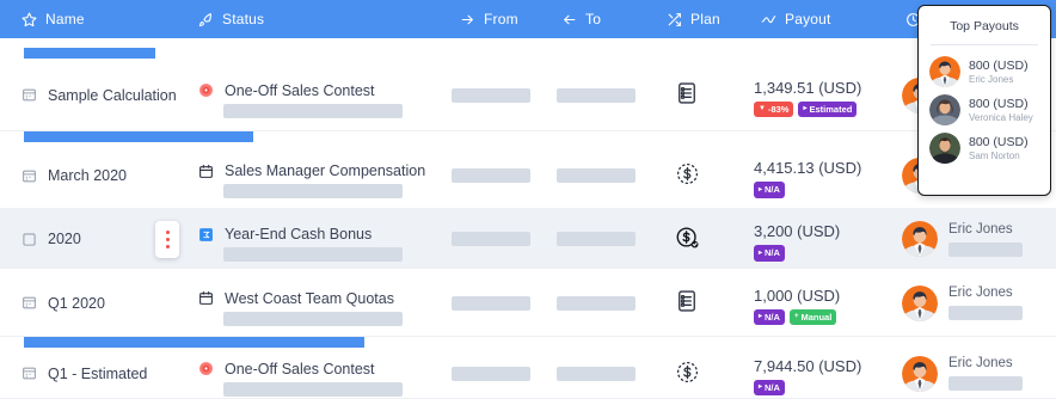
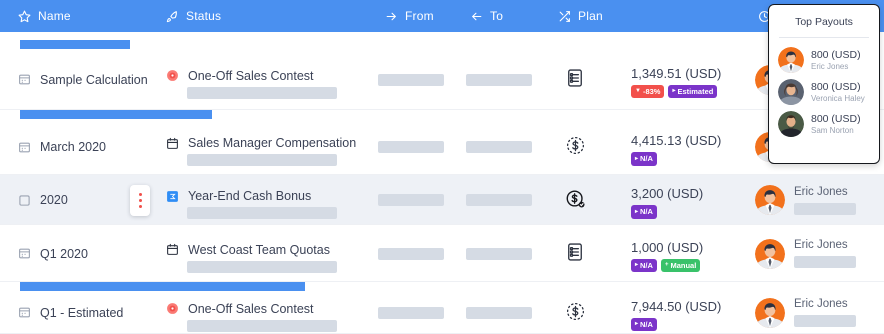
  Name
  Status
  From
  To
  Plan
- Payout
  Sample Calculation
  One-Off Sales Contest
  1,349.51 (USD)
  -83%
  Estimated
  March 2020
  Sales Manager Compensation
  4,415.13 (USD)
  N/A
  2020
  Year-End Cash Bonus
  3,200 (USD)
  N/A
  Eric Jones
  Q1 2020
  West Coast Team Quotas
  1,000 (USD)
  N/A
  Manual
  Eric Jones
  Q1 - Estimated
  One-Off Sales Contest
  7,944.50 (USD)
  N/A
  Eric Jones
  Top Payouts
  800 (USD)
  Eric Jones
  800 (USD)
  Veronica Haley
  800 (USD)
  Sam Norton
